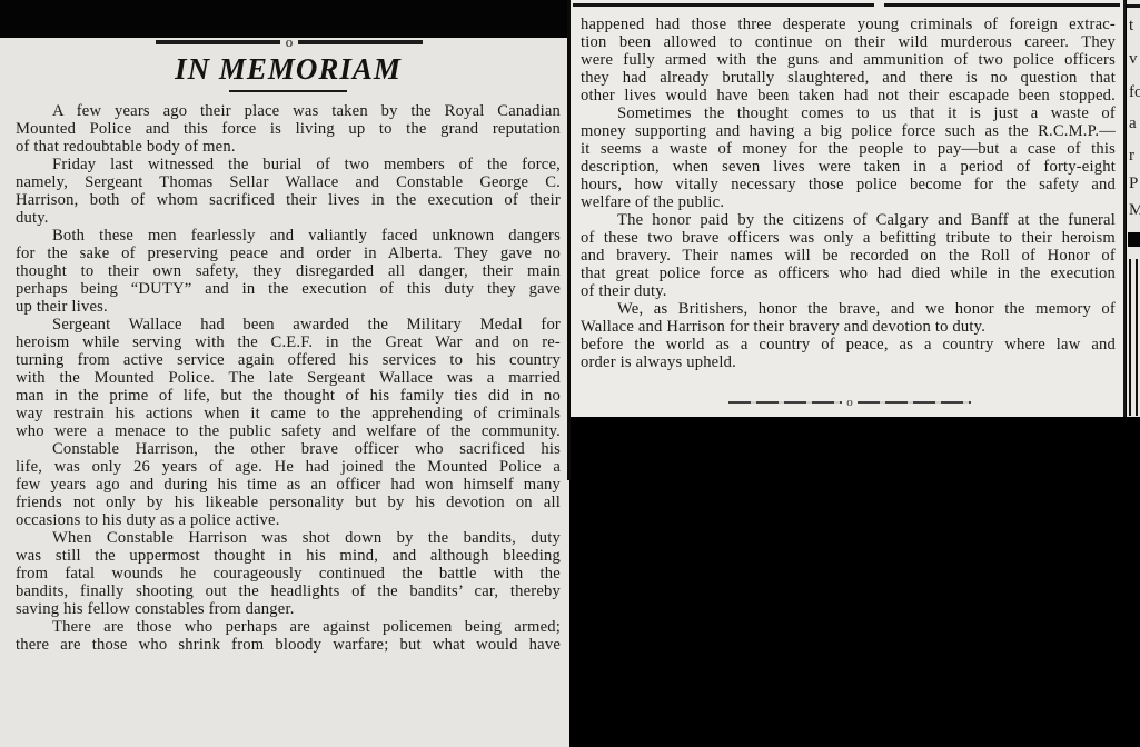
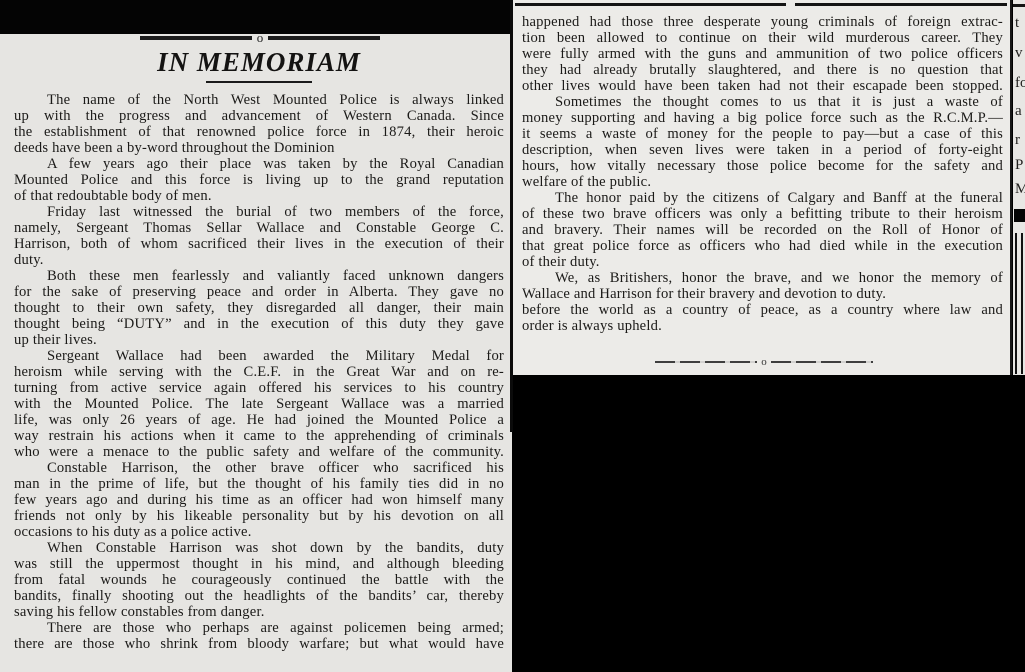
  o
  IN MEMORIAM
+ The name of the North West Mounted Police is always linked
+ up with the progress and advancement of Western Canada. Since
+ the establishment of that renowned police force in 1874, their heroic
+ deeds have been a by-word throughout the Dominion
  A few years ago their place was taken by the Royal Canadian
  Mounted Police and this force is living up to the grand reputation
  of that redoubtable body of men.
  Friday last witnessed the burial of two members of the force,
  namely, Sergeant Thomas Sellar Wallace and Constable George C.
  Harrison, both of whom sacrificed their lives in the execution of their
  duty.
  Both these men fearlessly and valiantly faced unknown dangers
  for the sake of preserving peace and order in Alberta. They gave no
  thought to their own safety, they disregarded all danger, their main
- perhaps being “DUTY” and in the execution of this duty they gave
+ thought being “DUTY” and in the execution of this duty they gave
  up their lives.
  Sergeant Wallace had been awarded the Military Medal for
  heroism while serving with the C.E.F. in the Great War and on re-
  turning from active service again offered his services to his country
  with the Mounted Police. The late Sergeant Wallace was a married
- man in the prime of life, but the thought of his family ties did in no
+ life, was only 26 years of age. He had joined the Mounted Police a
  way restrain his actions when it came to the apprehending of criminals
  who were a menace to the public safety and welfare of the community.
  Constable Harrison, the other brave officer who sacrificed his
- life, was only 26 years of age. He had joined the Mounted Police a
+ man in the prime of life, but the thought of his family ties did in no
  few years ago and during his time as an officer had won himself many
  friends not only by his likeable personality but by his devotion on all
  occasions to his duty as a police active.
  When Constable Harrison was shot down by the bandits, duty
  was still the uppermost thought in his mind, and although bleeding
  from fatal wounds he courageously continued the battle with the
  bandits, finally shooting out the headlights of the bandits’ car, thereby
  saving his fellow constables from danger.
  There are those who perhaps are against policemen being armed;
  there are those who shrink from bloody warfare; but what would have
  happened had those three desperate young criminals of foreign extrac-
  tion been allowed to continue on their wild murderous career. They
  were fully armed with the guns and ammunition of two police officers
  they had already brutally slaughtered, and there is no question that
  other lives would have been taken had not their escapade been stopped.
  Sometimes the thought comes to us that it is just a waste of
  money supporting and having a big police force such as the R.C.M.P.—
  it seems a waste of money for the people to pay—but a case of this
  description, when seven lives were taken in a period of forty-eight
  hours, how vitally necessary those police become for the safety and
  welfare of the public.
  The honor paid by the citizens of Calgary and Banff at the funeral
  of these two brave officers was only a befitting tribute to their heroism
  and bravery. Their names will be recorded on the Roll of Honor of
  that great police force as officers who had died while in the execution
  of their duty.
  We, as Britishers, honor the brave, and we honor the memory of
  Wallace and Harrison for their bravery and devotion to duty.
  before the world as a country of peace, as a country where law and
  order is always upheld.
  o
  t
  v
  fo
  a
  r
  P
  M
